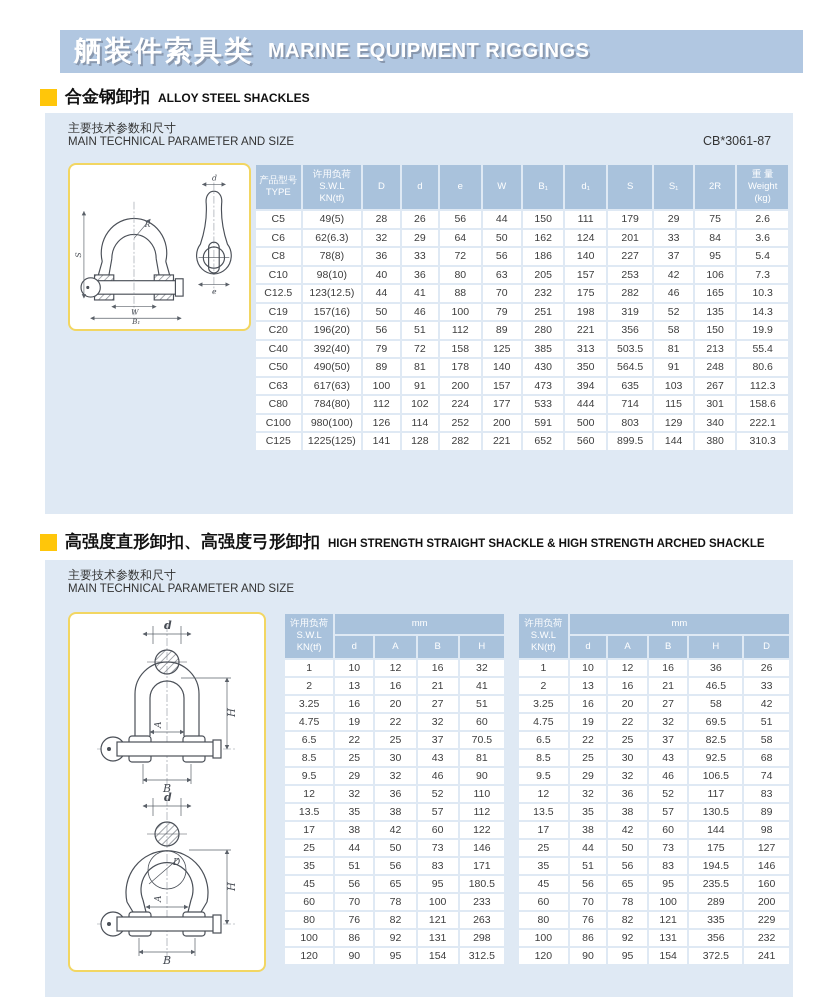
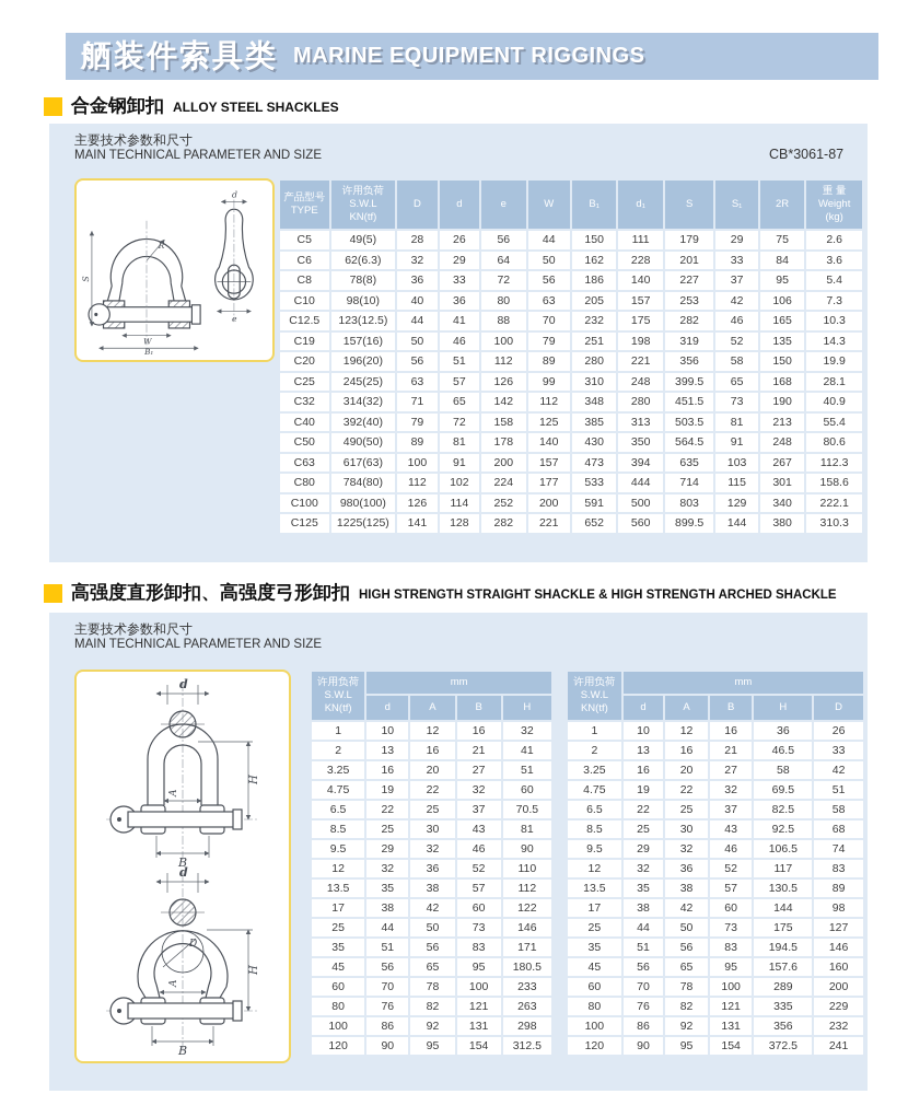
  舾装件索具类
  MARINE EQUIPMENT RIGGINGS
  合金钢卸扣
  ALLOY STEEL SHACKLES
  主要技术参数和尺寸
  MAIN TECHNICAL PARAMETER AND SIZE
  CB*3061-87
  W
  B₁
  R
  d
  e
  产品型号 TYPE	许用负荷 S.W.L KN(tf)	D	d	e	W	B₁	d₁	S	S₁	2R	重 量 Weight (kg)
  C5	49(5)	28	26	56	44	150	111	179	29	75	2.6
- C6	62(6.3)	32	29	64	50	162	124	201	33	84	3.6
+ C6	62(6.3)	32	29	64	50	162	228	201	33	84	3.6
  C8	78(8)	36	33	72	56	186	140	227	37	95	5.4
  C10	98(10)	40	36	80	63	205	157	253	42	106	7.3
  C12.5	123(12.5)	44	41	88	70	232	175	282	46	165	10.3
  C19	157(16)	50	46	100	79	251	198	319	52	135	14.3
  C20	196(20)	56	51	112	89	280	221	356	58	150	19.9
+ C25	245(25)	63	57	126	99	310	248	399.5	65	168	28.1
+ C32	314(32)	71	65	142	112	348	280	451.5	73	190	40.9
  C40	392(40)	79	72	158	125	385	313	503.5	81	213	55.4
  C50	490(50)	89	81	178	140	430	350	564.5	91	248	80.6
  C63	617(63)	100	91	200	157	473	394	635	103	267	112.3
  C80	784(80)	112	102	224	177	533	444	714	115	301	158.6
  C100	980(100)	126	114	252	200	591	500	803	129	340	222.1
  C125	1225(125)	141	128	282	221	652	560	899.5	144	380	310.3
  高强度直形卸扣、高强度弓形卸扣
  HIGH STRENGTH STRAIGHT SHACKLE & HIGH STRENGTH ARCHED SHACKLE
  主要技术参数和尺寸
  MAIN TECHNICAL PARAMETER AND SIZE
  d
  B
  d
  D
  B
  许用负荷 S.W.L KN(tf)	mm
  d	A	B	H
  1	10	12	16	32
  2	13	16	21	41
  3.25	16	20	27	51
  4.75	19	22	32	60
  6.5	22	25	37	70.5
  8.5	25	30	43	81
  9.5	29	32	46	90
  12	32	36	52	110
  13.5	35	38	57	112
  17	38	42	60	122
  25	44	50	73	146
  35	51	56	83	171
  45	56	65	95	180.5
  60	70	78	100	233
  80	76	82	121	263
  100	86	92	131	298
  120	90	95	154	312.5
  许用负荷 S.W.L KN(tf)	mm
  d	A	B	H	D
  1	10	12	16	36	26
  2	13	16	21	46.5	33
  3.25	16	20	27	58	42
  4.75	19	22	32	69.5	51
  6.5	22	25	37	82.5	58
  8.5	25	30	43	92.5	68
  9.5	29	32	46	106.5	74
  12	32	36	52	117	83
  13.5	35	38	57	130.5	89
  17	38	42	60	144	98
  25	44	50	73	175	127
  35	51	56	83	194.5	146
- 45	56	65	95	235.5	160
+ 45	56	65	95	157.6	160
  60	70	78	100	289	200
  80	76	82	121	335	229
  100	86	92	131	356	232
  120	90	95	154	372.5	241
